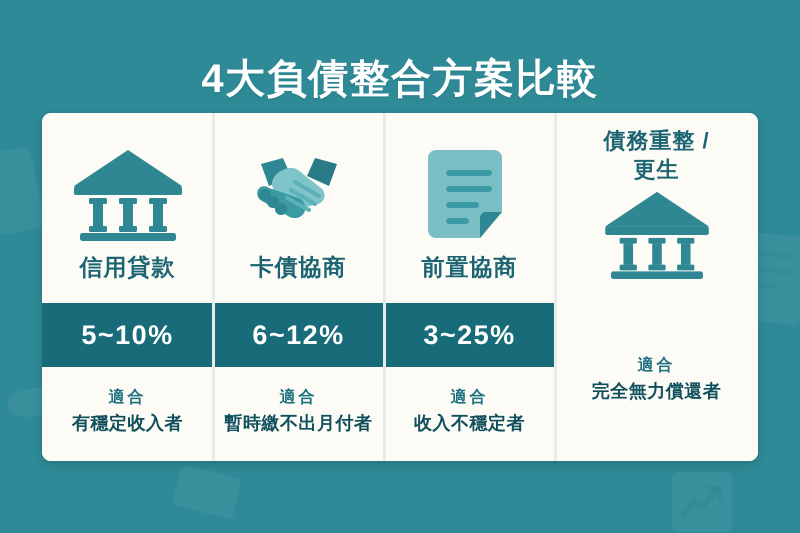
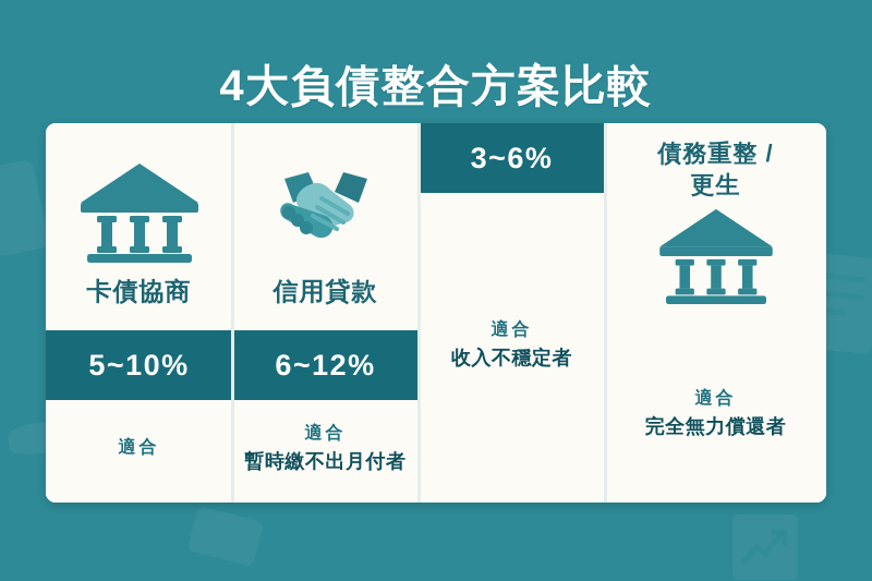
  4大負債整合方案比較
- 信用貸款
+ 卡債協商
  5~10%
  適合
- 有穩定收入者
- 卡債協商
+ 信用貸款
  6~12%
  適合
  暫時繳不出月付者
- 前置協商
- 3~25%
+ 3~6%
  適合
  收入不穩定者
  債務重整 /
  更生
  適合
  完全無力償還者
